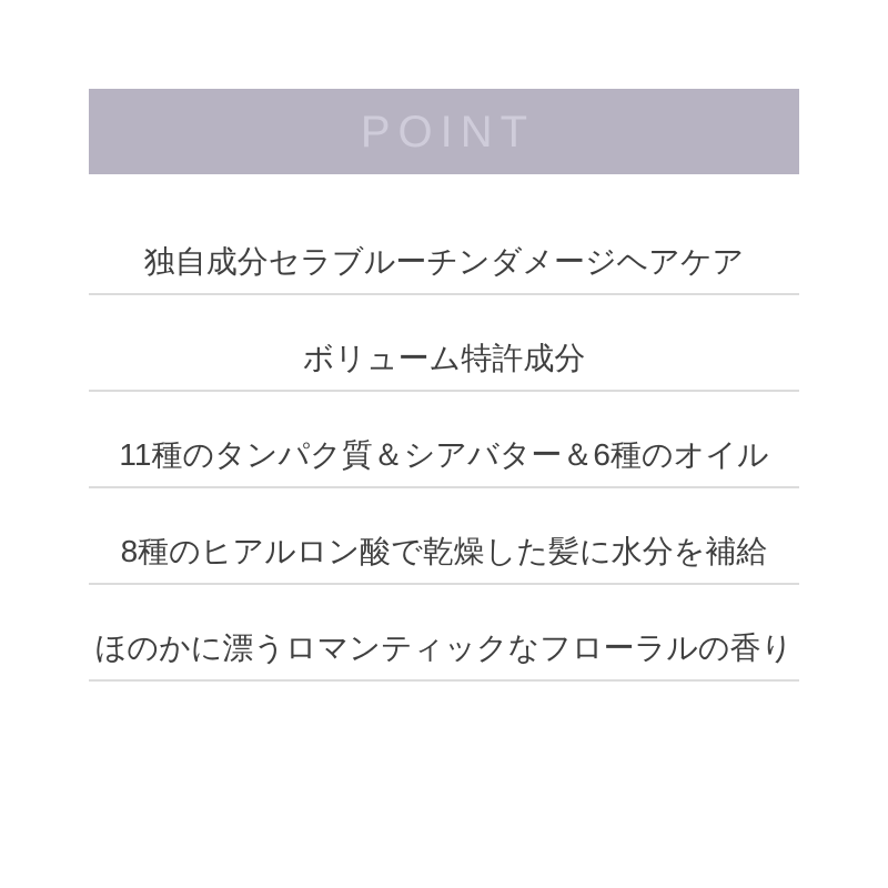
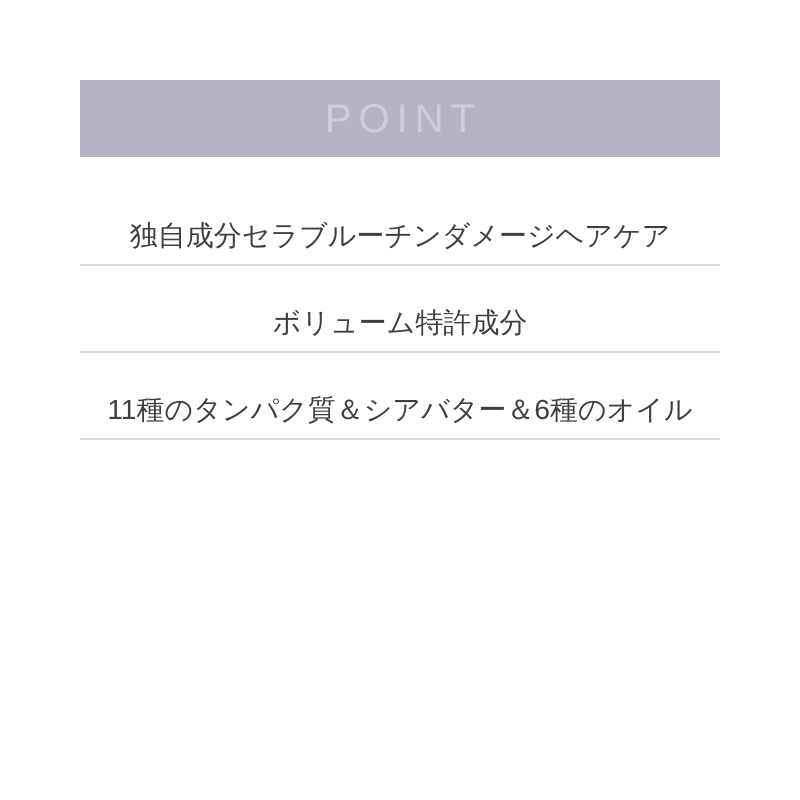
  POINT
  独自成分セラブルーチンダメージヘアケア
  ボリューム特許成分
  11種のタンパク質＆シアバター＆6種のオイル
- 8種のヒアルロン酸で乾燥した髪に水分を補給
- ほのかに漂うロマンティックなフローラルの香り
